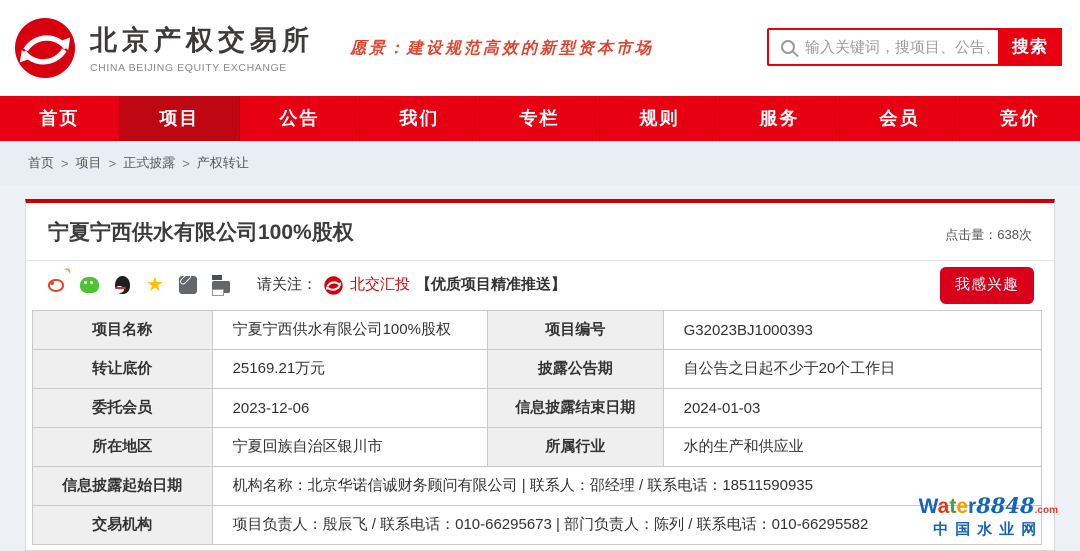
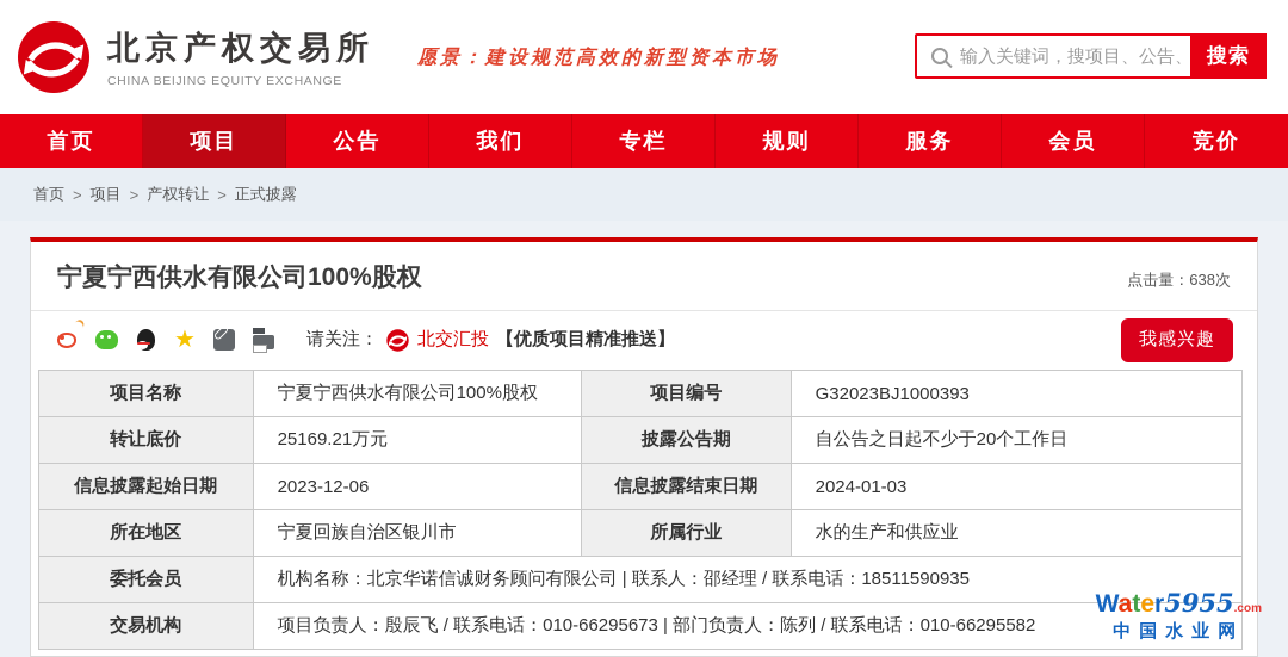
  北京产权交易所
  CHINA BEIJING EQUITY EXCHANGE
  愿景：建设规范高效的新型资本市场
  输入关键词，搜项目、公告、
  搜索
  首页
  项目
  公告
  我们
  专栏
  规则
  服务
  会员
  竞价
  首页
  >
  项目
  >
- 正式披露
+ 产权转让
  >
- 产权转让
+ 正式披露
  宁夏宁西供水有限公司100%股权
  点击量：638次
  ★
  请关注：
  北交汇投
  【优质项目精准推送】
  我感兴趣
  项目名称	宁夏宁西供水有限公司100%股权	项目编号	G32023BJ1000393
  转让底价	25169.21万元	披露公告期	自公告之日起不少于20个工作日
- 委托会员	2023-12-06	信息披露结束日期	2024-01-03
+ 信息披露起始日期	2023-12-06	信息披露结束日期	2024-01-03
  所在地区	宁夏回族自治区银川市	所属行业	水的生产和供应业
- 信息披露起始日期	机构名称：北京华诺信诚财务顾问有限公司 | 联系人：邵经理 / 联系电话：18511590935
+ 委托会员	机构名称：北京华诺信诚财务顾问有限公司 | 联系人：邵经理 / 联系电话：18511590935
  交易机构	项目负责人：殷辰飞 / 联系电话：010-66295673 | 部门负责人：陈列 / 联系电话：010-66295582
- Water8848.com
+ Water5955.com
  中国水业网
